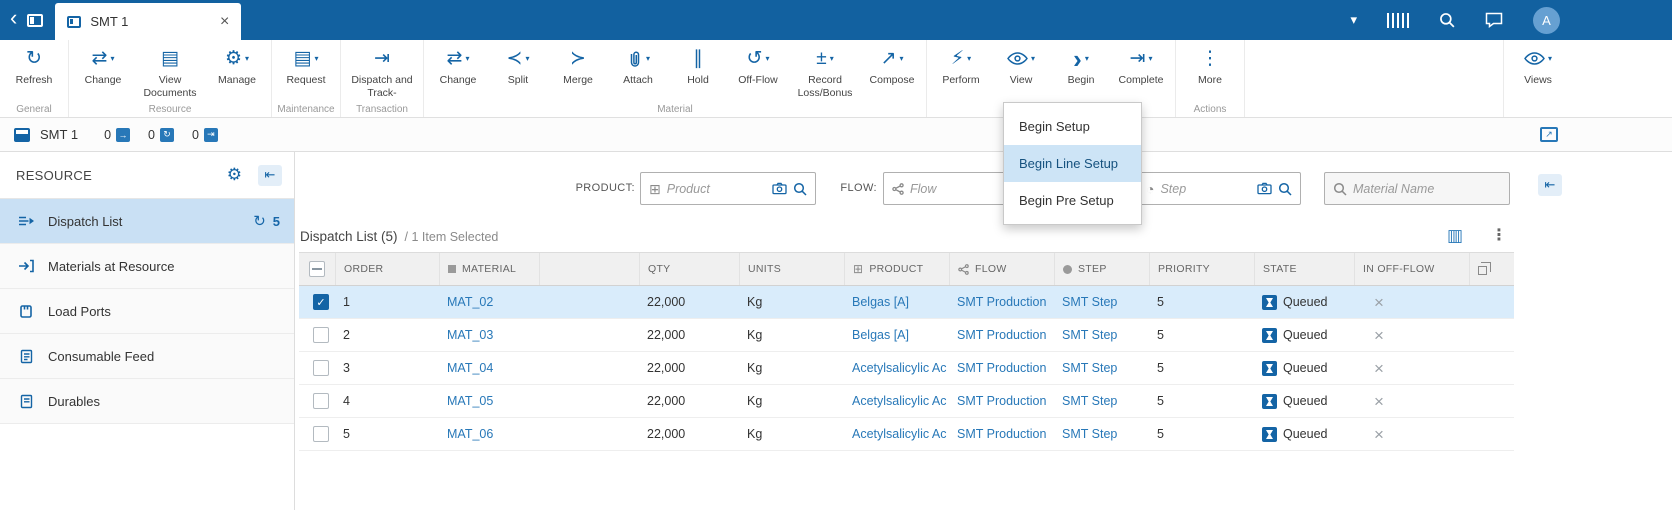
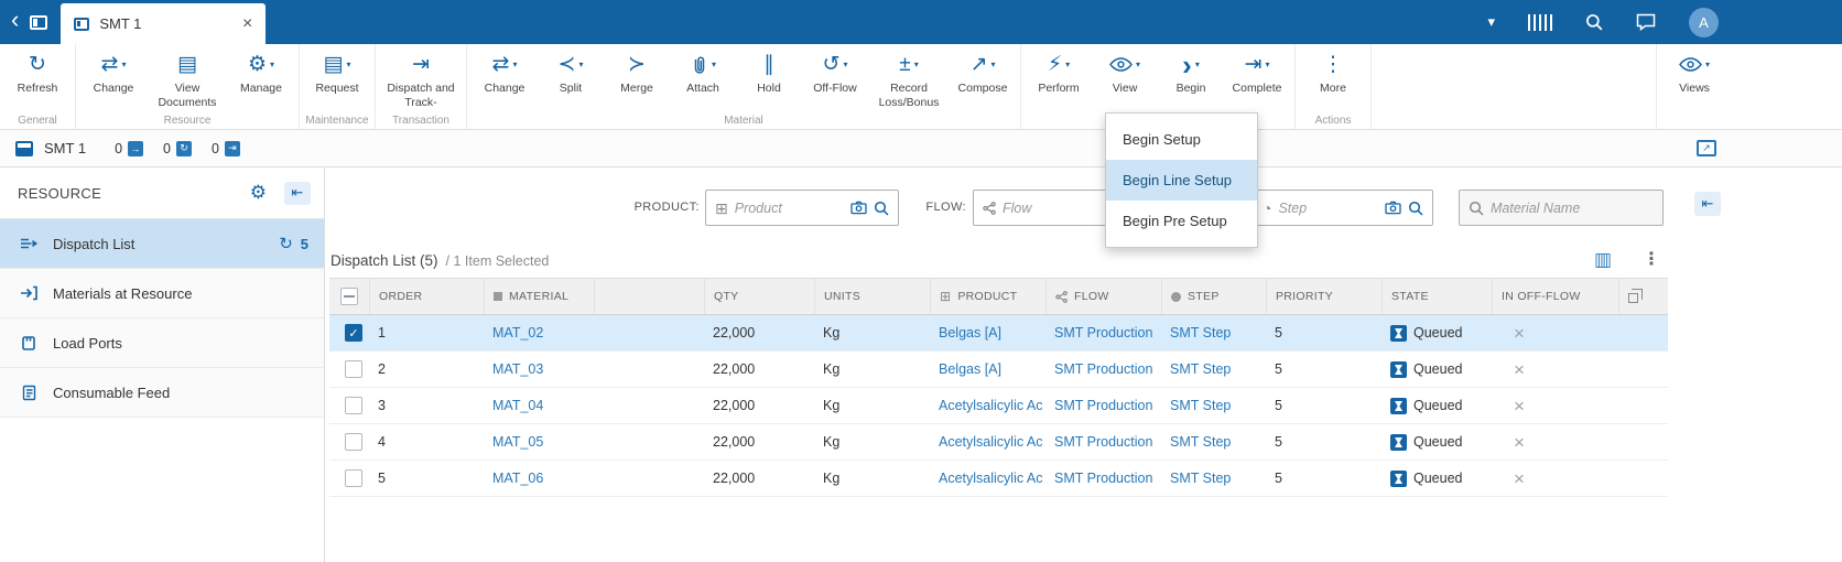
  ‹
  SMT 1
  ×
  ▾
  A
  ↻
  Refresh
  General
  ⇄
  ▾
  Change
  ▤
  View Documents
  ⚙
  ▾
  Manage
  Resource
  ▤
  ▾
  Request
  Maintenance
  ⇥
  Dispatch and Track-
  Transaction
  ⇄
  ▾
  Change
  ≺
  ▾
  Split
  ≻
  Merge
  ▾
  Attach
  ∥
  Hold
  ↺
  ▾
  Off-Flow
  ±
  ▾
  Record Loss/Bonus
  ↗
  ▾
  Compose
  Material
  ⚡
  ▾
  Perform
  ▾
  View
  ›
  ▾
  Begin
  ⇥
  ▾
  Complete
  ⋮
  More
  Actions
  ▾
  Views
  Begin Setup
  Begin Line Setup
  Begin Pre Setup
  SMT 1
  0
  →
  0
  ↻
  0
  ⇥
  ↗
  RESOURCE
  ⚙
  ⇤
  Dispatch List
  ↻
  5
  Materials at Resource
  Load Ports
  Consumable Feed
- Durables
  PRODUCT:
  ⊞
  Product
  FLOW:
  Flow
  ◔
  Step
  Material Name
  ⇤
  Dispatch List (5)
  / 1 Item Selected
  ▥
  ⋮
  ORDER
  MATERIAL
  QTY
  UNITS
  ⊞
  PRODUCT
  FLOW
  STEP
  PRIORITY
  STATE
  IN OFF-FLOW
  ✓
  1
  MAT_02
  22,000
  Kg
  Belgas [A]
  SMT Production
  SMT Step
  5
  Queued
  ×
  2
  MAT_03
  22,000
  Kg
  Belgas [A]
  SMT Production
  SMT Step
  5
  Queued
  ×
  3
  MAT_04
  22,000
  Kg
  Acetylsalicylic Ac
  SMT Production
  SMT Step
  5
  Queued
  ×
  4
  MAT_05
  22,000
  Kg
  Acetylsalicylic Ac
  SMT Production
  SMT Step
  5
  Queued
  ×
  5
  MAT_06
  22,000
  Kg
  Acetylsalicylic Ac
  SMT Production
  SMT Step
  5
  Queued
  ×
